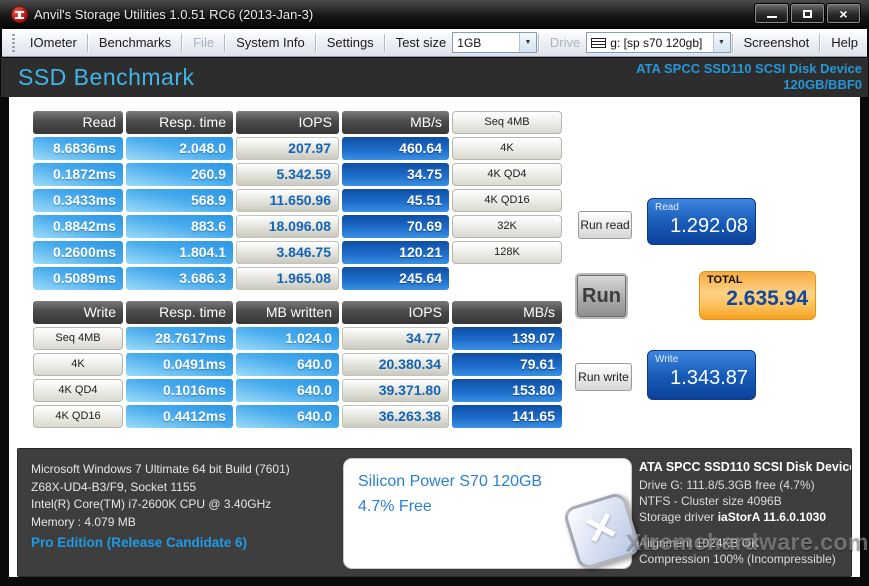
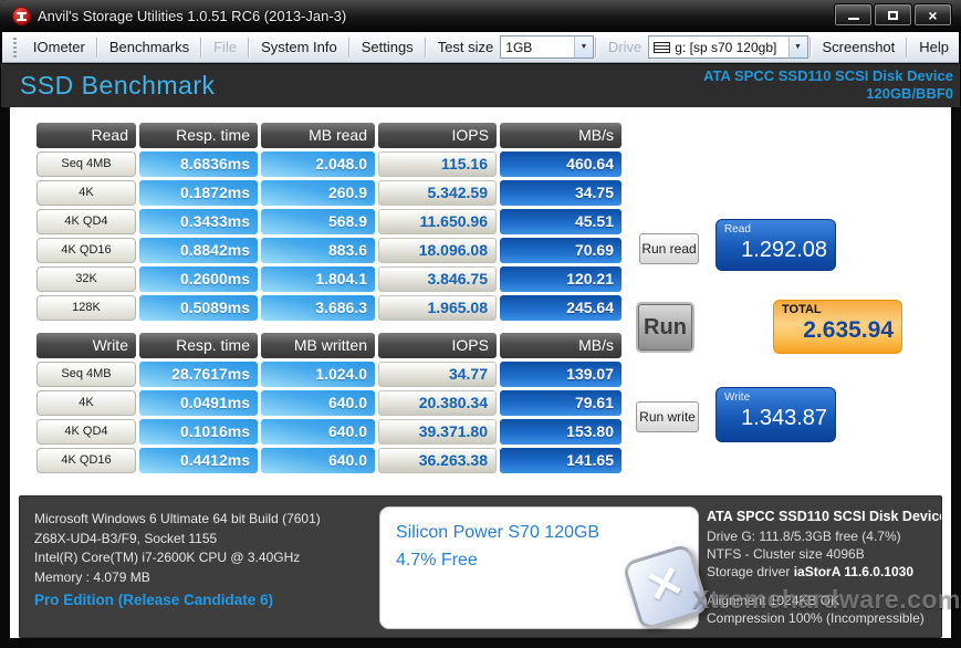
  Anvil's Storage Utilities 1.0.51 RC6 (2013-Jan-3)
  ×
  IOmeter
  Benchmarks
  File
  System Info
  Settings
  Test size
  1GB
  Drive
  g: [sp s70 120gb]
  Screenshot
  Help
  SSD Benchmark
  ATA SPCC SSD110 SCSI Disk Device
  120GB/BBF0
  Read
  Resp. time
+ MB read
  IOPS
  MB/s
  Seq 4MB
  8.6836ms
  2.048.0
- 207.97
+ 115.16
  460.64
  4K
  0.1872ms
  260.9
  5.342.59
  34.75
  4K QD4
  0.3433ms
  568.9
  11.650.96
  45.51
  4K QD16
  0.8842ms
  883.6
  18.096.08
  70.69
  32K
  0.2600ms
  1.804.1
  3.846.75
  120.21
  128K
  0.5089ms
  3.686.3
  1.965.08
  245.64
  Write
  Resp. time
  MB written
  IOPS
  MB/s
  Seq 4MB
  28.7617ms
  1.024.0
  34.77
  139.07
  4K
  0.0491ms
  640.0
  20.380.34
  79.61
  4K QD4
  0.1016ms
  640.0
  39.371.80
  153.80
  4K QD16
  0.4412ms
  640.0
  36.263.38
  141.65
  Run read
  Run
  Run write
  Read
  1.292.08
  TOTAL
  2.635.94
  Write
  1.343.87
- Microsoft Windows 7 Ultimate 64 bit Build (7601)
+ Microsoft Windows 6 Ultimate 64 bit Build (7601)
  Z68X-UD4-B3/F9, Socket 1155
  Intel(R) Core(TM) i7-2600K CPU @ 3.40GHz
  Memory : 4.079 MB
  Pro Edition (Release Candidate 6)
  Silicon Power S70 120GB
  4.7% Free
  ATA SPCC SSD110 SCSI Disk Devic
  Drive G: 111.8/5.3GB free (4.7%)
  NTFS - Cluster size 4096B
  Storage driver iaStorA 11.6.0.1030
  Alignment 1024KB OK
  Compression 100% (Incompressible)
  Xtremehardware.com
